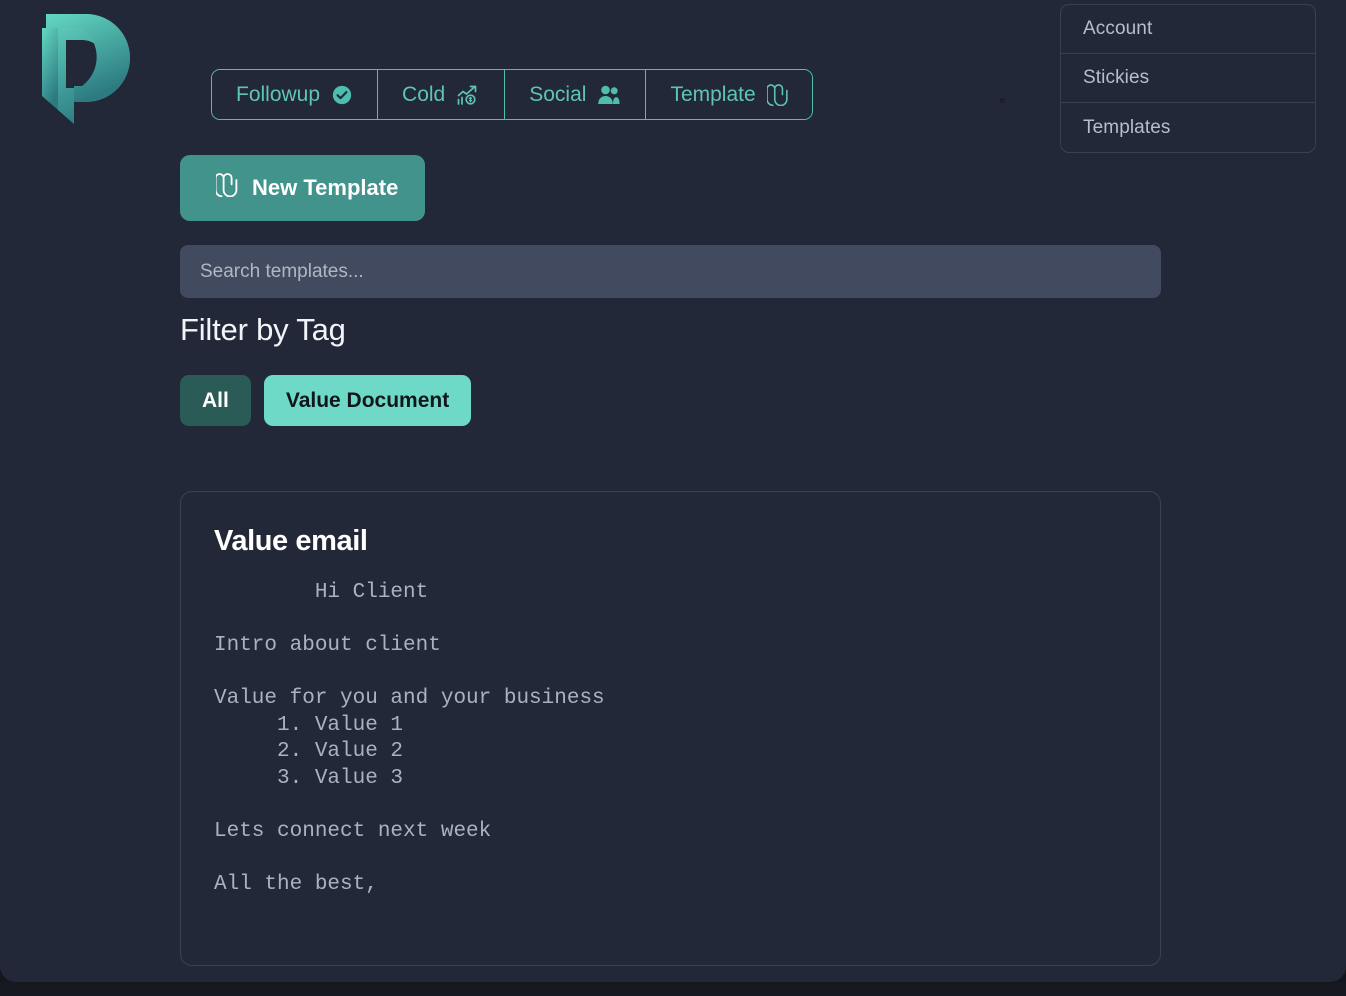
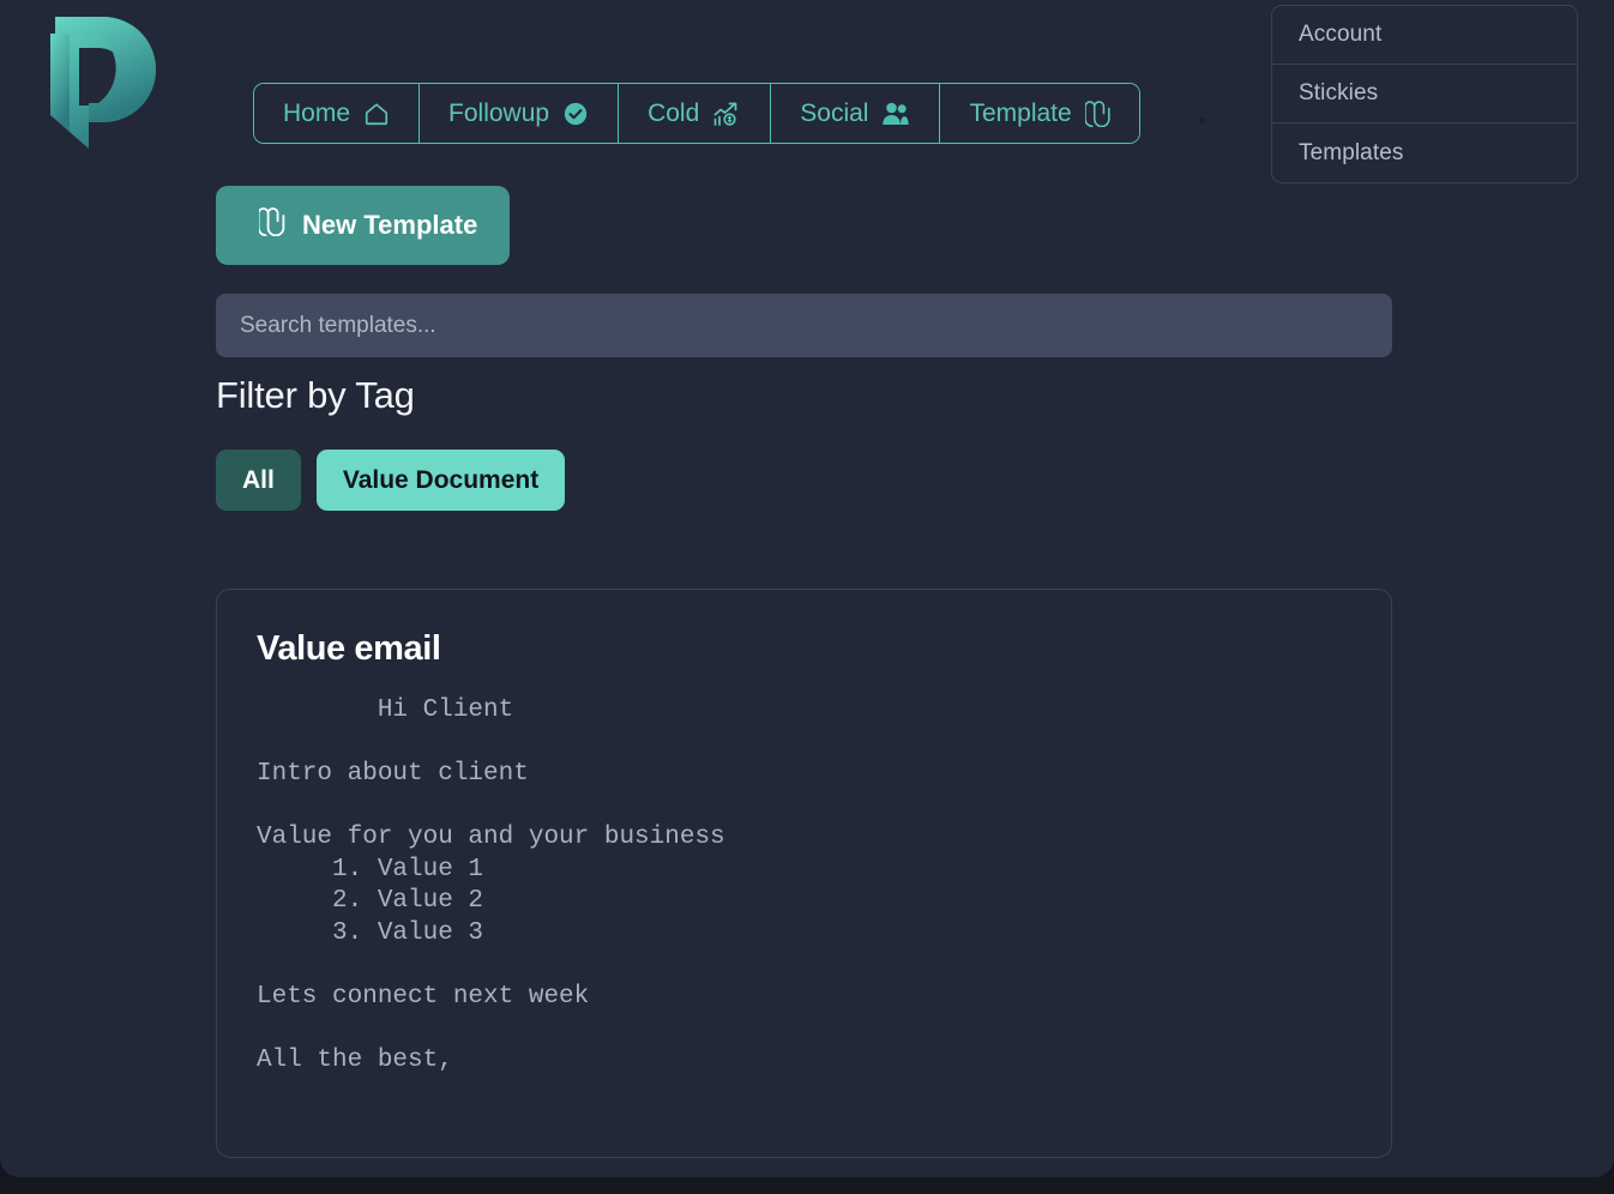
  Account
  Stickies
  Templates
+ Home
  Followup
  Cold
  Social
  Template
  New Template
  Search templates...
  Filter by Tag
  All
  Value Document
  Value email
  Hi Client
  Intro about client
  Value for you and your business
  1. Value 1
  2. Value 2
  3. Value 3
  Lets connect next week
  All the best,
